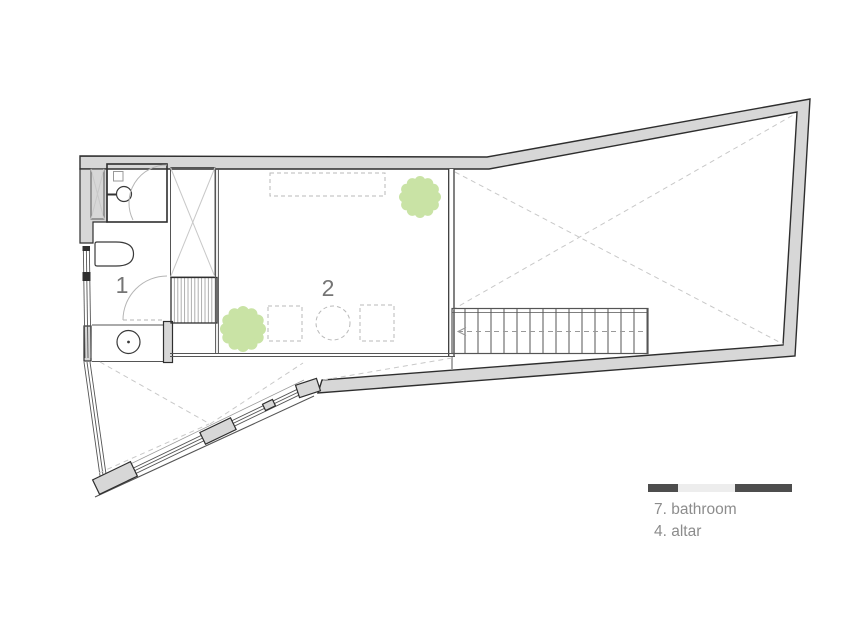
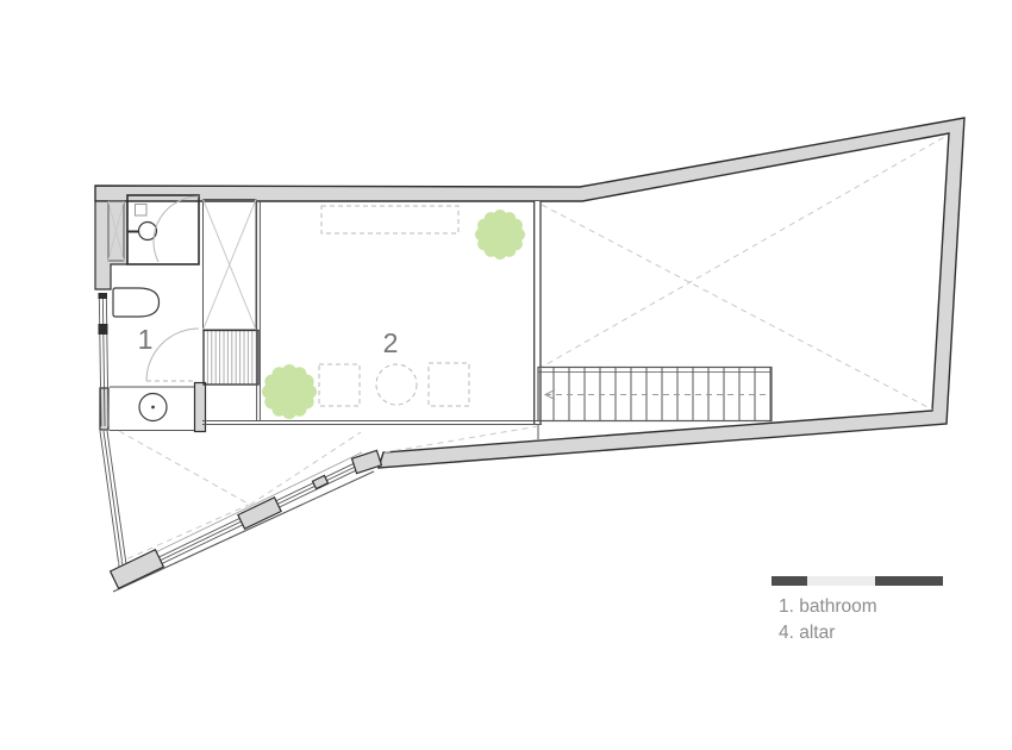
  1
  2
- 7. bathroom
+ 1. bathroom
  4. altar
